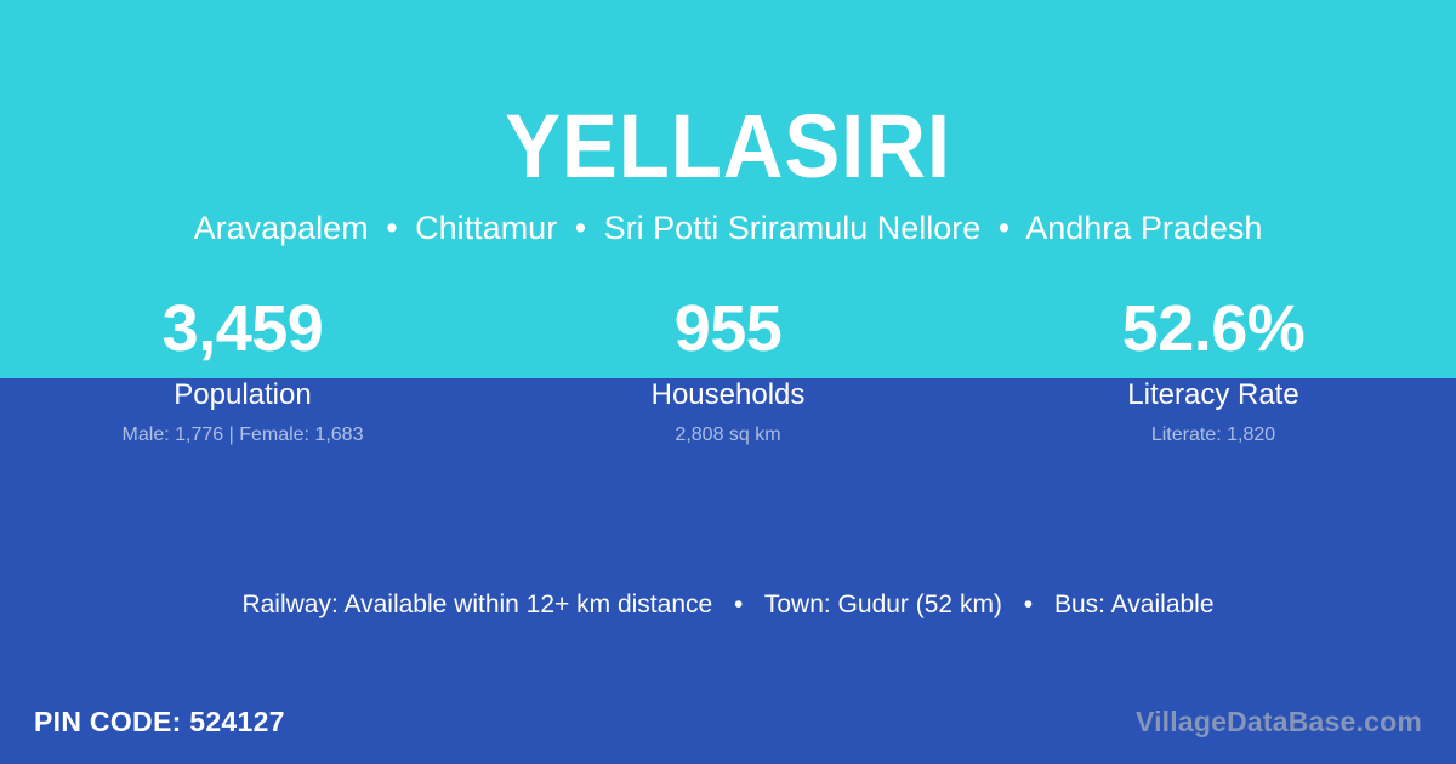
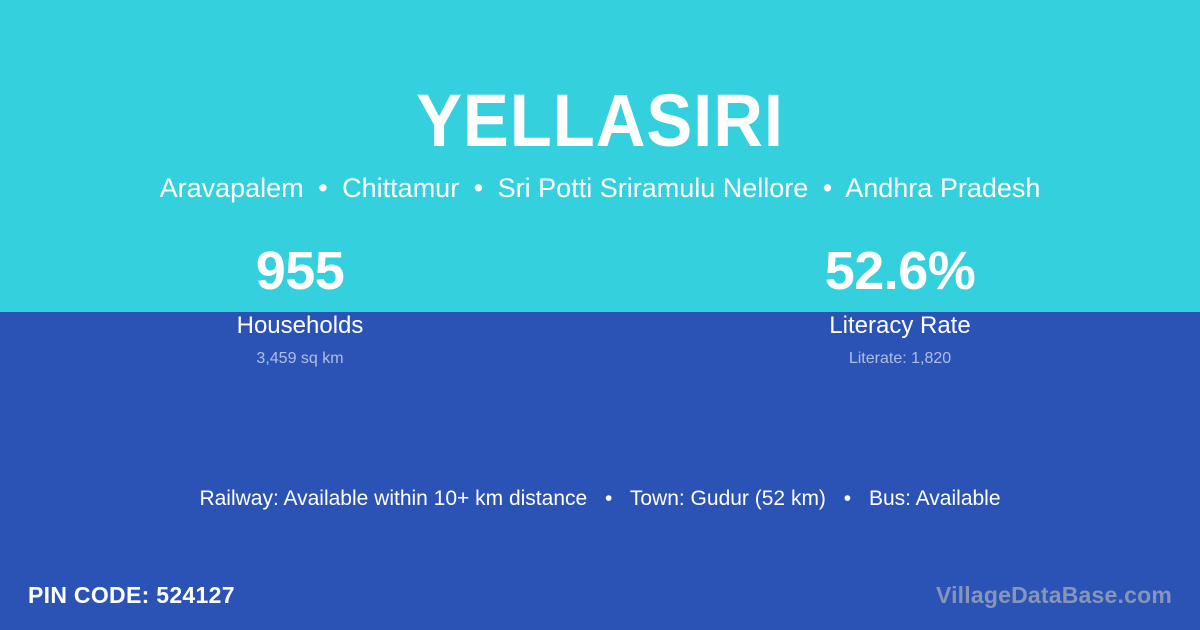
  YELLASIRI
  Aravapalem • Chittamur • Sri Potti Sriramulu Nellore • Andhra Pradesh
- 3,459
- Population
- Male: 1,776 | Female: 1,683
  955
  Households
- 2,808 sq km
+ 3,459 sq km
  52.6%
  Literacy Rate
  Literate: 1,820
- Railway: Available within 12+ km distance • Town: Gudur (52 km) • Bus: Available
+ Railway: Available within 10+ km distance • Town: Gudur (52 km) • Bus: Available
  PIN CODE: 524127
  VillageDataBase.com
